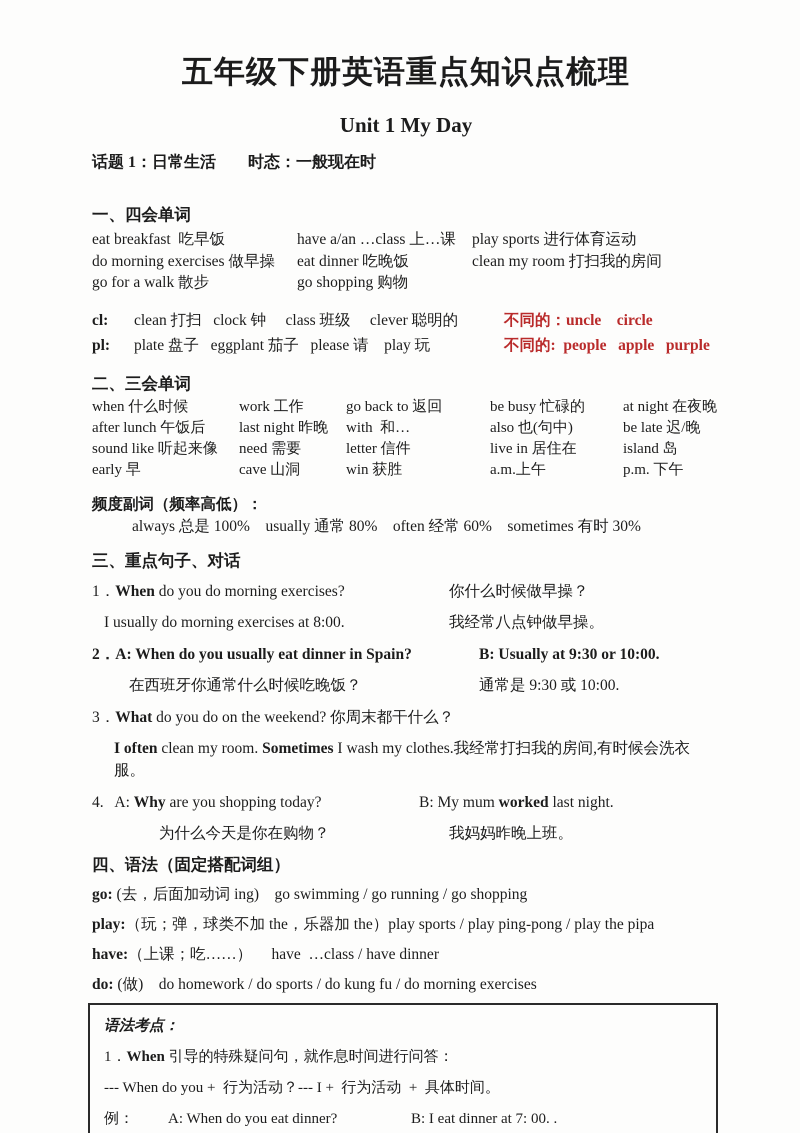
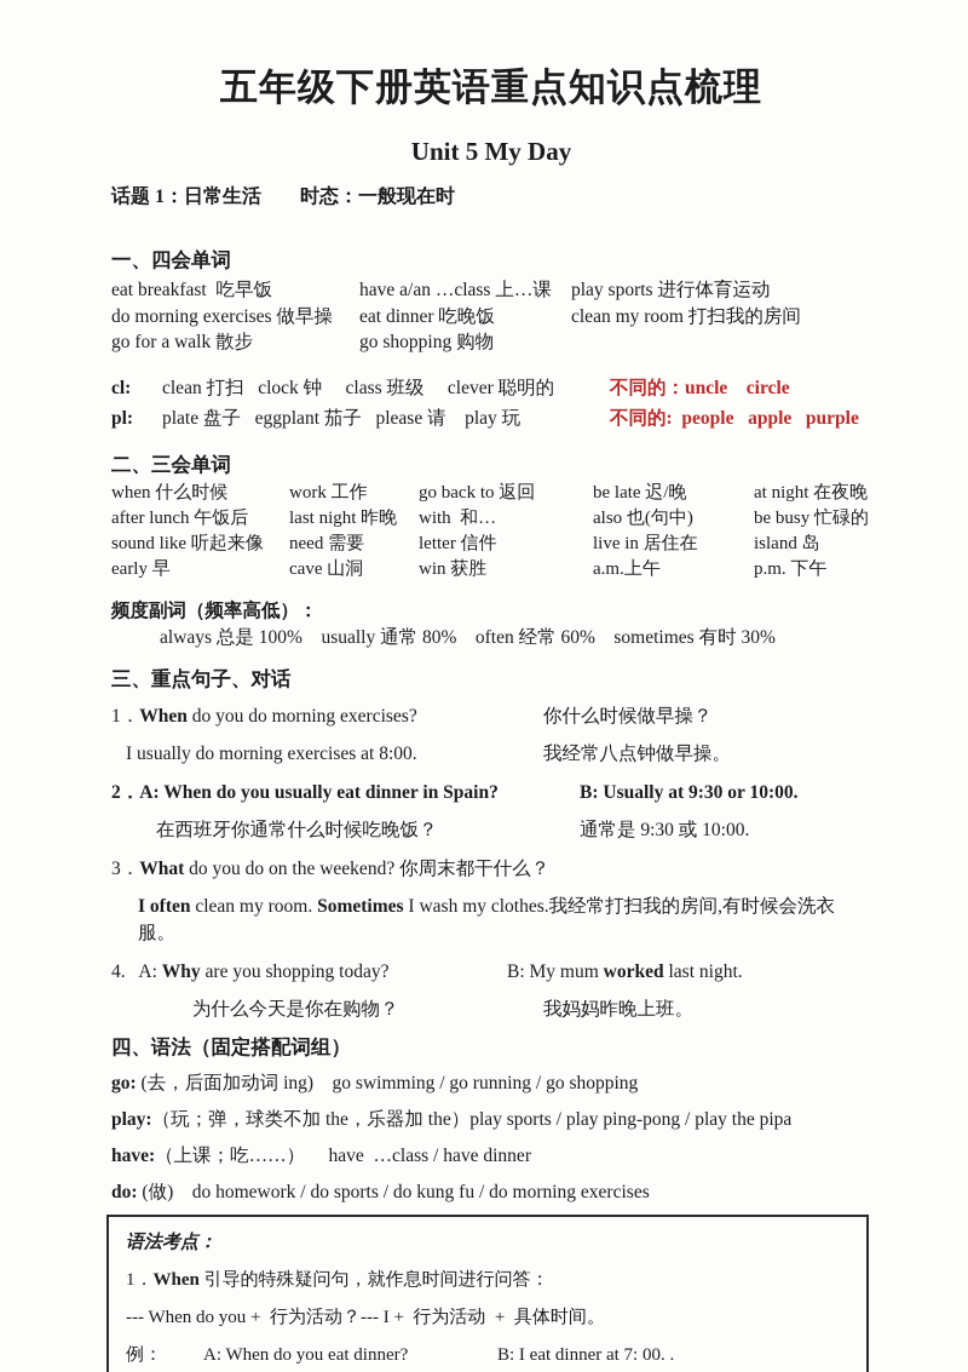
  五年级下册英语重点知识点梳理
- Unit 1 My Day
+ Unit 5 My Day
  话题 1：日常生活 时态：一般现在时
  一、四会单词
  eat breakfast 吃早饭
  have a/an …class 上…课
  play sports 进行体育运动
  do morning exercises 做早操
  eat dinner 吃晚饭
  clean my room 打扫我的房间
  go for a walk 散步
  go shopping 购物
  cl:
  clean 打扫 clock 钟 class 班级 clever 聪明的
  不同的：uncle circle
  pl:
  plate 盘子 eggplant 茄子 please 请 play 玩
  不同的: people apple purple
  二、三会单词
  when 什么时候
  work 工作
  go back to 返回
- be busy 忙碌的
+ be late 迟/晚
  at night 在夜晚
  after lunch 午饭后
  last night 昨晚
  with 和…
  also 也(句中)
- be late 迟/晚
+ be busy 忙碌的
  sound like 听起来像
  need 需要
  letter 信件
  live in 居住在
  island 岛
  early 早
  cave 山洞
  win 获胜
  a.m.上午
  p.m. 下午
  频度副词（频率高低）：
  always 总是 100% usually 通常 80% often 经常 60% sometimes 有时 30%
  三、重点句子、对话
  1．When do you do morning exercises?
  你什么时候做早操？
  I usually do morning exercises at 8:00.
  我经常八点钟做早操。
  2．A: When do you usually eat dinner in Spain?
  B: Usually at 9:30 or 10:00.
  在西班牙你通常什么时候吃晚饭？
  通常是 9:30 或 10:00.
  3．What do you do on the weekend? 你周末都干什么？
  I often clean my room. Sometimes I wash my clothes.我经常打扫我的房间,有时候会洗衣服。
  4. A: Why are you shopping today?
  B: My mum worked last night.
  为什么今天是你在购物？
  我妈妈昨晚上班。
  四、语法（固定搭配词组）
  go: (去，后面加动词 ing) go swimming / go running / go shopping
  play:（玩；弹，球类不加 the，乐器加 the）play sports / play ping-pong / play the pipa
  have:（上课；吃……） have …class / have dinner
  do: (做) do homework / do sports / do kung fu / do morning exercises
  语法考点：
  1．When 引导的特殊疑问句，就作息时间进行问答：
  --- When do you + 行为活动？--- I + 行为活动 + 具体时间。
  例：
  A: When do you eat dinner?
  B: I eat dinner at 7: 00. .
